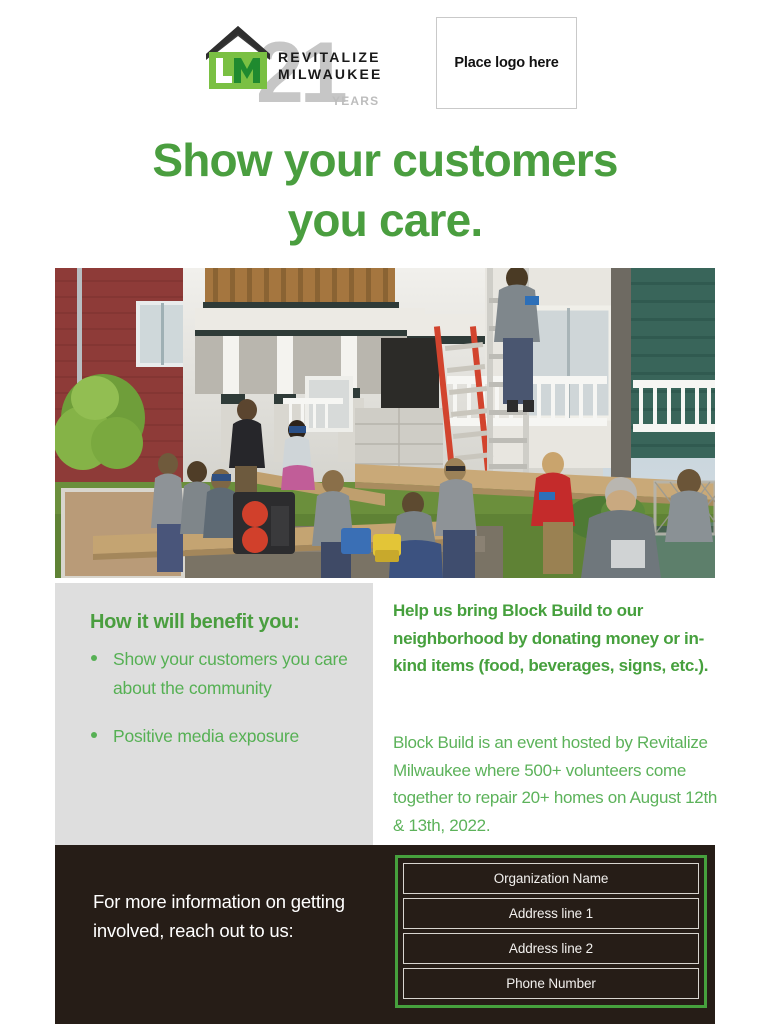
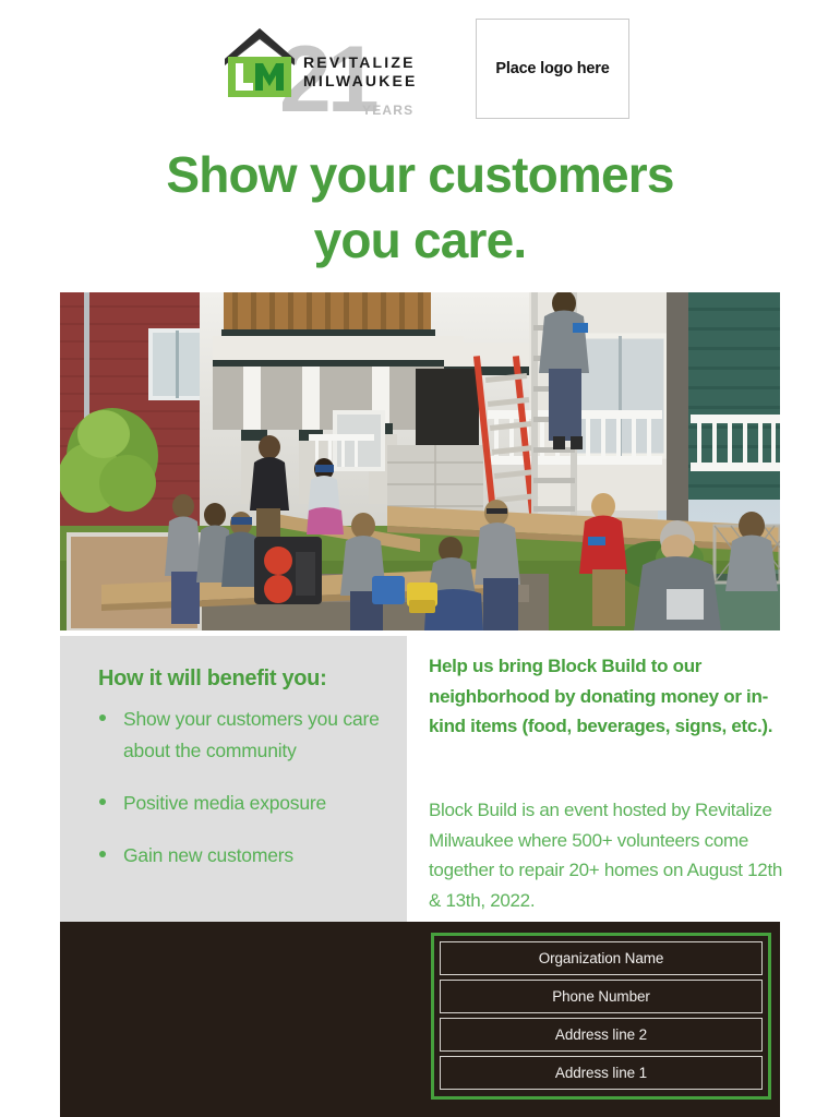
  21
  REVITALIZE
  MILWAUKEE
  YEARS
  Place logo here
  Show your customers
  you care.
  How it will benefit you:
  Show your customers you care about the community
  Positive media exposure
+ Gain new customers
  Help us bring Block Build to our neighborhood by donating money or in-kind items (food, beverages, signs, etc.).
  Block Build is an event hosted by Revitalize Milwaukee where 500+ volunteers come together to repair 20+ homes on August 12th & 13th, 2022.
- For more information on getting involved, reach out to us:
  Organization Name
- Address line 1
+ Phone Number
  Address line 2
- Phone Number
+ Address line 1
